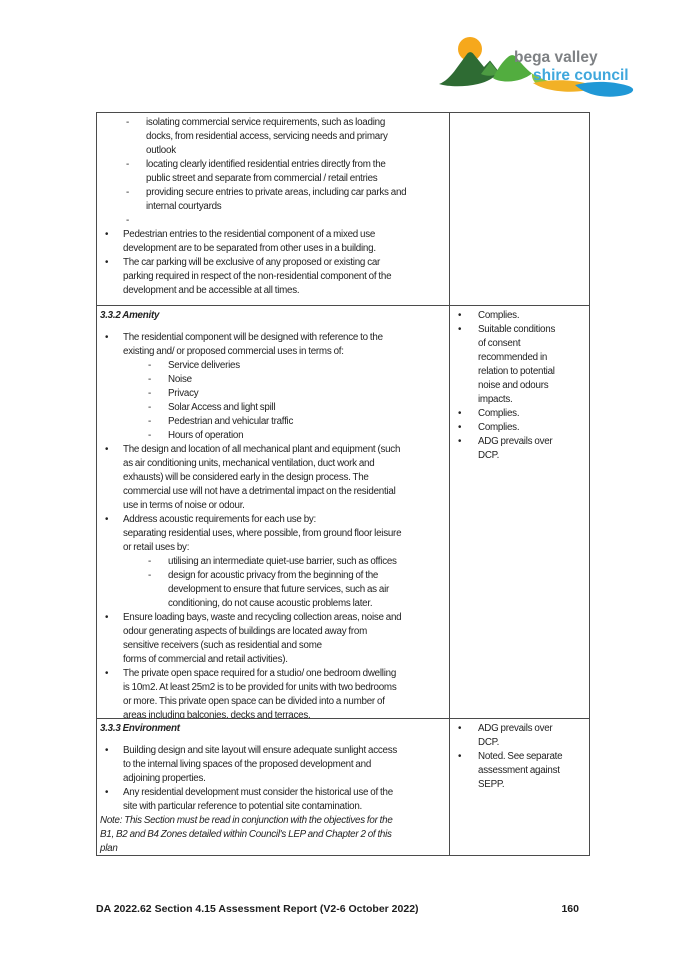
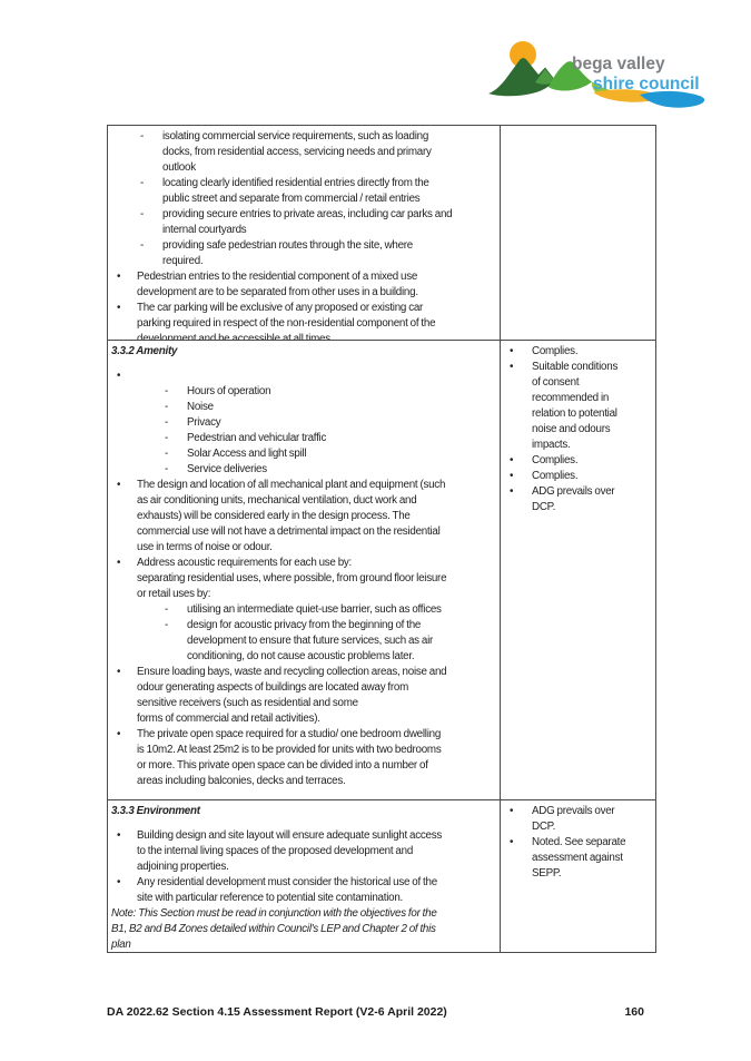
  bega valley
  shire council
  -
  isolating commercial service requirements, such as loading
  docks, from residential access, servicing needs and primary
  outlook
  -
  locating clearly identified residential entries directly from the
  public street and separate from commercial / retail entries
  -
  providing secure entries to private areas, including car parks and
  internal courtyards
  -
+ providing safe pedestrian routes through the site, where
+ required.
  •
  Pedestrian entries to the residential component of a mixed use
  development are to be separated from other uses in a building.
  •
  The car parking will be exclusive of any proposed or existing car
  parking required in respect of the non-residential component of the
  development and be accessible at all times.
  3.3.2 Amenity
  •
- The residential component will be designed with reference to the
- existing and/ or proposed commercial uses in terms of:
  -
- Service deliveries
+ Hours of operation
  -
  Noise
  -
  Privacy
  -
- Solar Access and light spill
+ Pedestrian and vehicular traffic
  -
- Pedestrian and vehicular traffic
+ Solar Access and light spill
  -
- Hours of operation
+ Service deliveries
  •
  The design and location of all mechanical plant and equipment (such
  as air conditioning units, mechanical ventilation, duct work and
  exhausts) will be considered early in the design process. The
  commercial use will not have a detrimental impact on the residential
  use in terms of noise or odour.
  •
  Address acoustic requirements for each use by:
  separating residential uses, where possible, from ground floor leisure
  or retail uses by:
  -
  utilising an intermediate quiet-use barrier, such as offices
  -
  design for acoustic privacy from the beginning of the
  development to ensure that future services, such as air
  conditioning, do not cause acoustic problems later.
  •
  Ensure loading bays, waste and recycling collection areas, noise and
  odour generating aspects of buildings are located away from
  sensitive receivers (such as residential and some
  forms of commercial and retail activities).
  •
  The private open space required for a studio/ one bedroom dwelling
  is 10m2. At least 25m2 is to be provided for units with two bedrooms
  or more. This private open space can be divided into a number of
  areas including balconies, decks and terraces.
  •
  Complies.
  •
  Suitable conditions
  of consent
  recommended in
  relation to potential
  noise and odours
  impacts.
  •
  Complies.
  •
  Complies.
  •
  ADG prevails over
  DCP.
  3.3.3 Environment
  •
  Building design and site layout will ensure adequate sunlight access
  to the internal living spaces of the proposed development and
  adjoining properties.
  •
  Any residential development must consider the historical use of the
  site with particular reference to potential site contamination.
  Note: This Section must be read in conjunction with the objectives for the
  B1, B2 and B4 Zones detailed within Council's LEP and Chapter 2 of this
  plan
  •
  ADG prevails over
  DCP.
  •
  Noted. See separate
  assessment against
  SEPP.
- DA 2022.62 Section 4.15 Assessment Report (V2-6 October 2022)
+ DA 2022.62 Section 4.15 Assessment Report (V2-6 April 2022)
  160
